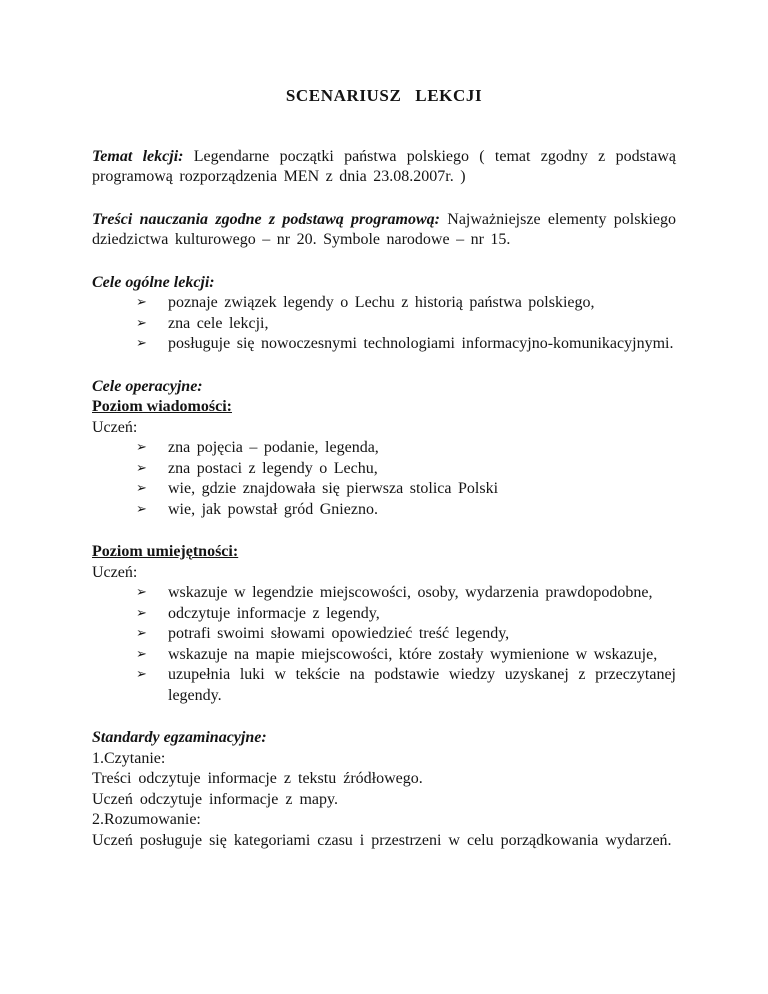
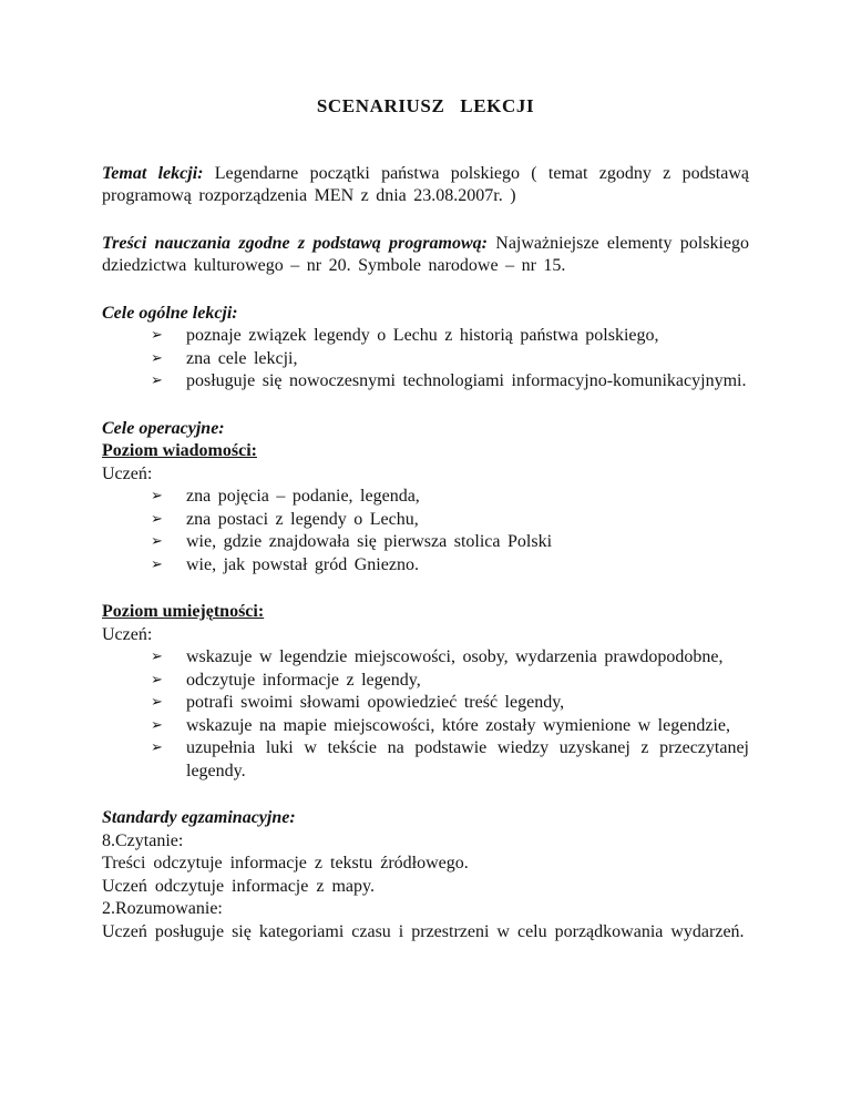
  SCENARIUSZ LEKCJI
  Temat lekcji: Legendarne początki państwa polskiego ( temat zgodny z podstawą programową rozporządzenia MEN z dnia 23.08.2007r. )
  Treści nauczania zgodne z podstawą programową: Najważniejsze elementy polskiego dziedzictwa kulturowego – nr 20. Symbole narodowe – nr 15.
  Cele ogólne lekcji:
  ➢
  poznaje związek legendy o Lechu z historią państwa polskiego,
  ➢
  zna cele lekcji,
  ➢
  posługuje się nowoczesnymi technologiami informacyjno-komunikacyjnymi.
  Cele operacyjne:
  Poziom wiadomości:
  Uczeń:
  ➢
  zna pojęcia – podanie, legenda,
  ➢
  zna postaci z legendy o Lechu,
  ➢
  wie, gdzie znajdowała się pierwsza stolica Polski
  ➢
  wie, jak powstał gród Gniezno.
  Poziom umiejętności:
  Uczeń:
  ➢
  wskazuje w legendzie miejscowości, osoby, wydarzenia prawdopodobne,
  ➢
  odczytuje informacje z legendy,
  ➢
  potrafi swoimi słowami opowiedzieć treść legendy,
  ➢
- wskazuje na mapie miejscowości, które zostały wymienione w wskazuje,
+ wskazuje na mapie miejscowości, które zostały wymienione w legendzie,
  ➢
  uzupełnia luki w tekście na podstawie wiedzy uzyskanej z przeczytanej legendy.
  Standardy egzaminacyjne:
- 1.Czytanie:
+ 8.Czytanie:
  Treści odczytuje informacje z tekstu źródłowego.
  Uczeń odczytuje informacje z mapy.
  2.Rozumowanie:
  Uczeń posługuje się kategoriami czasu i przestrzeni w celu porządkowania wydarzeń.
